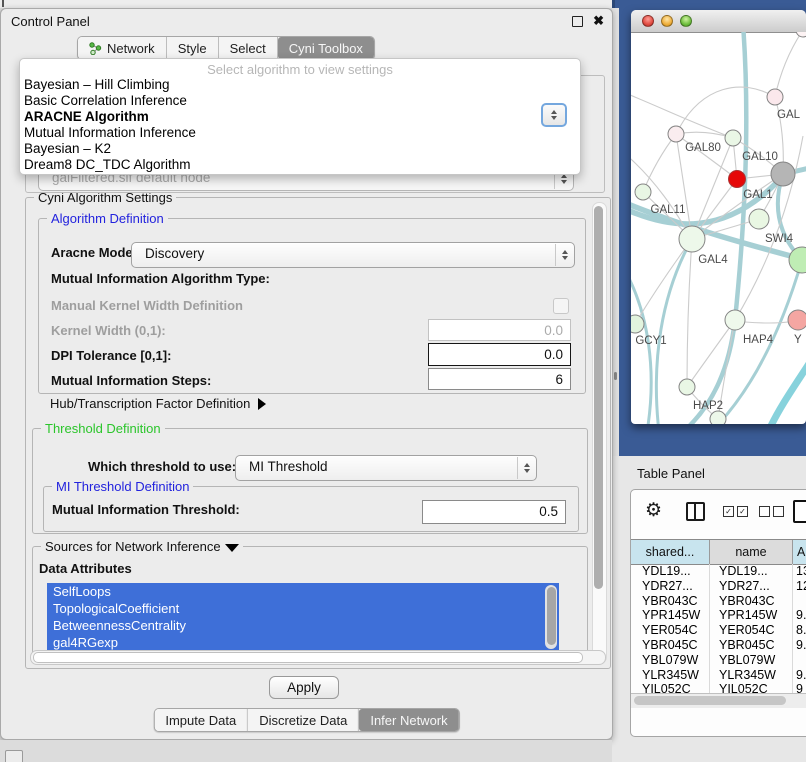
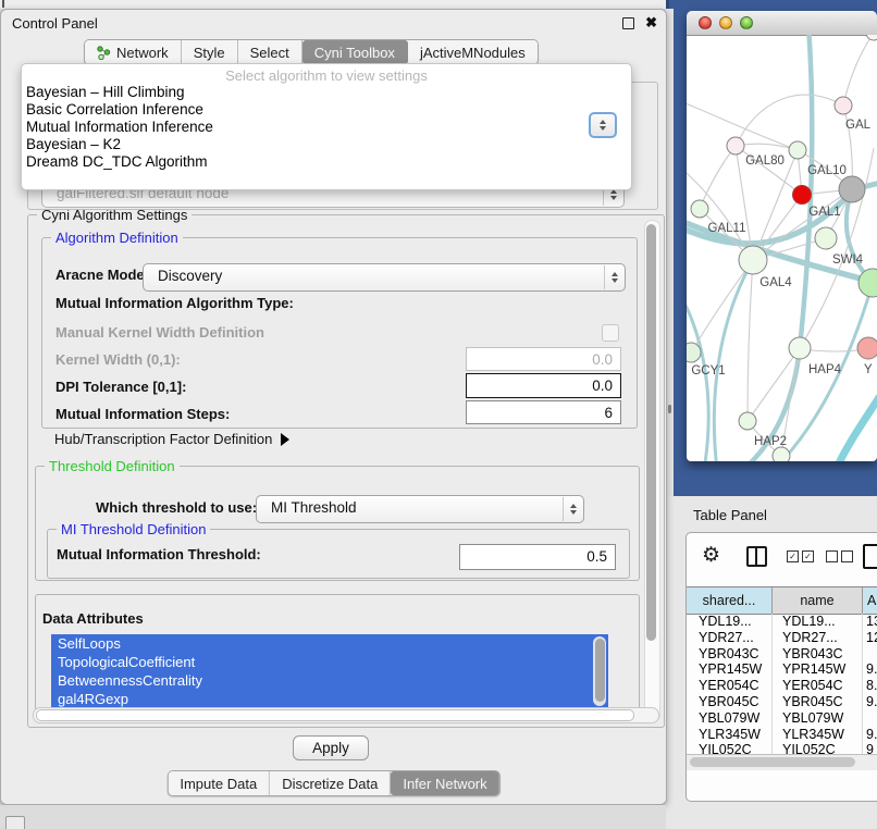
  Control Panel
  ✖
  Network
  Style
  Select
  Cyni Toolbox
+ jActiveMNodules
  galFiltered.sif default node
  Select algorithm to view settings
  Bayesian – Hill Climbing
  Basic Correlation Inference
- ARACNE Algorithm
  Mutual Information Inference
  Bayesian – K2
  Dream8 DC_TDC Algorithm
  Cyni Algorithm Settings
  Algorithm Definition
  Aracne Mode
  Discovery
  Mutual Information Algorithm Type:
  Manual Kernel Width Definition
  Kernel Width (0,1):
  0.0
  DPI Tolerance [0,1]:
  0.0
  Mutual Information Steps:
  6
  Hub/Transcription Factor Definition
  Threshold Definition
  Which threshold to use:
  MI Threshold
  MI Threshold Definition
  Mutual Information Threshold:
  0.5
- Sources for Network Inference
  Data Attributes
  SelfLoops
  TopologicalCoefficient
  BetweennessCentrality
  gal4RGexp
  Apply
  Impute Data
  Discretize Data
  Infer Network
  GAL
  GAL80
  GAL10
  GAL1
  GAL11
  SWI4
  GAL4
  GCY1
  HAP4
  Y
  HAP2
  Table Panel
  ⚙
  ✓
  ✓
  shared...
  name
  A
  YDL19...
  YDL19...
  YDR27...
  YDR27...
  YBR043C
  YBR043C
  YPR145W
  YPR145W
  9.
  YER054C
  YER054C
  8.
  YBR045C
  YBR045C
  9.
  YBL079W
  YBL079W
  YLR345W
  YLR345W
  9.
  YIL052C
  YIL052C
  9
